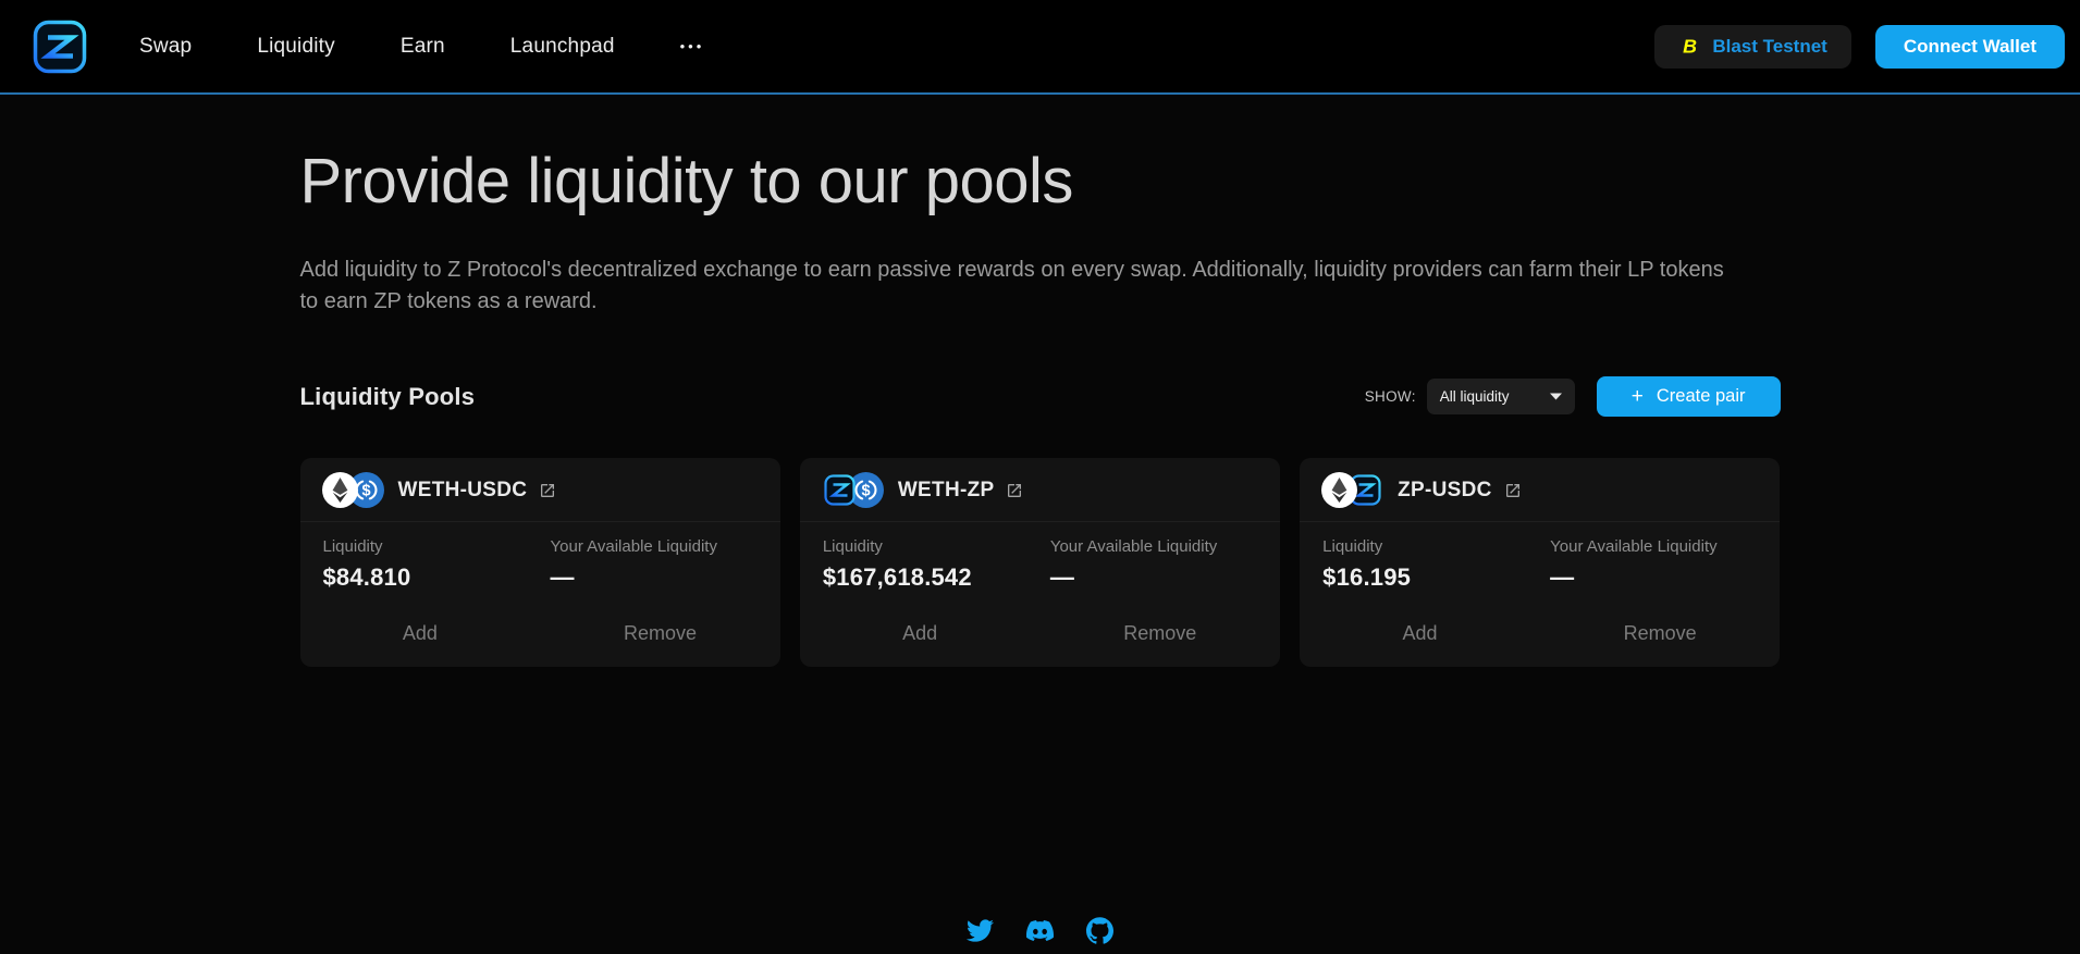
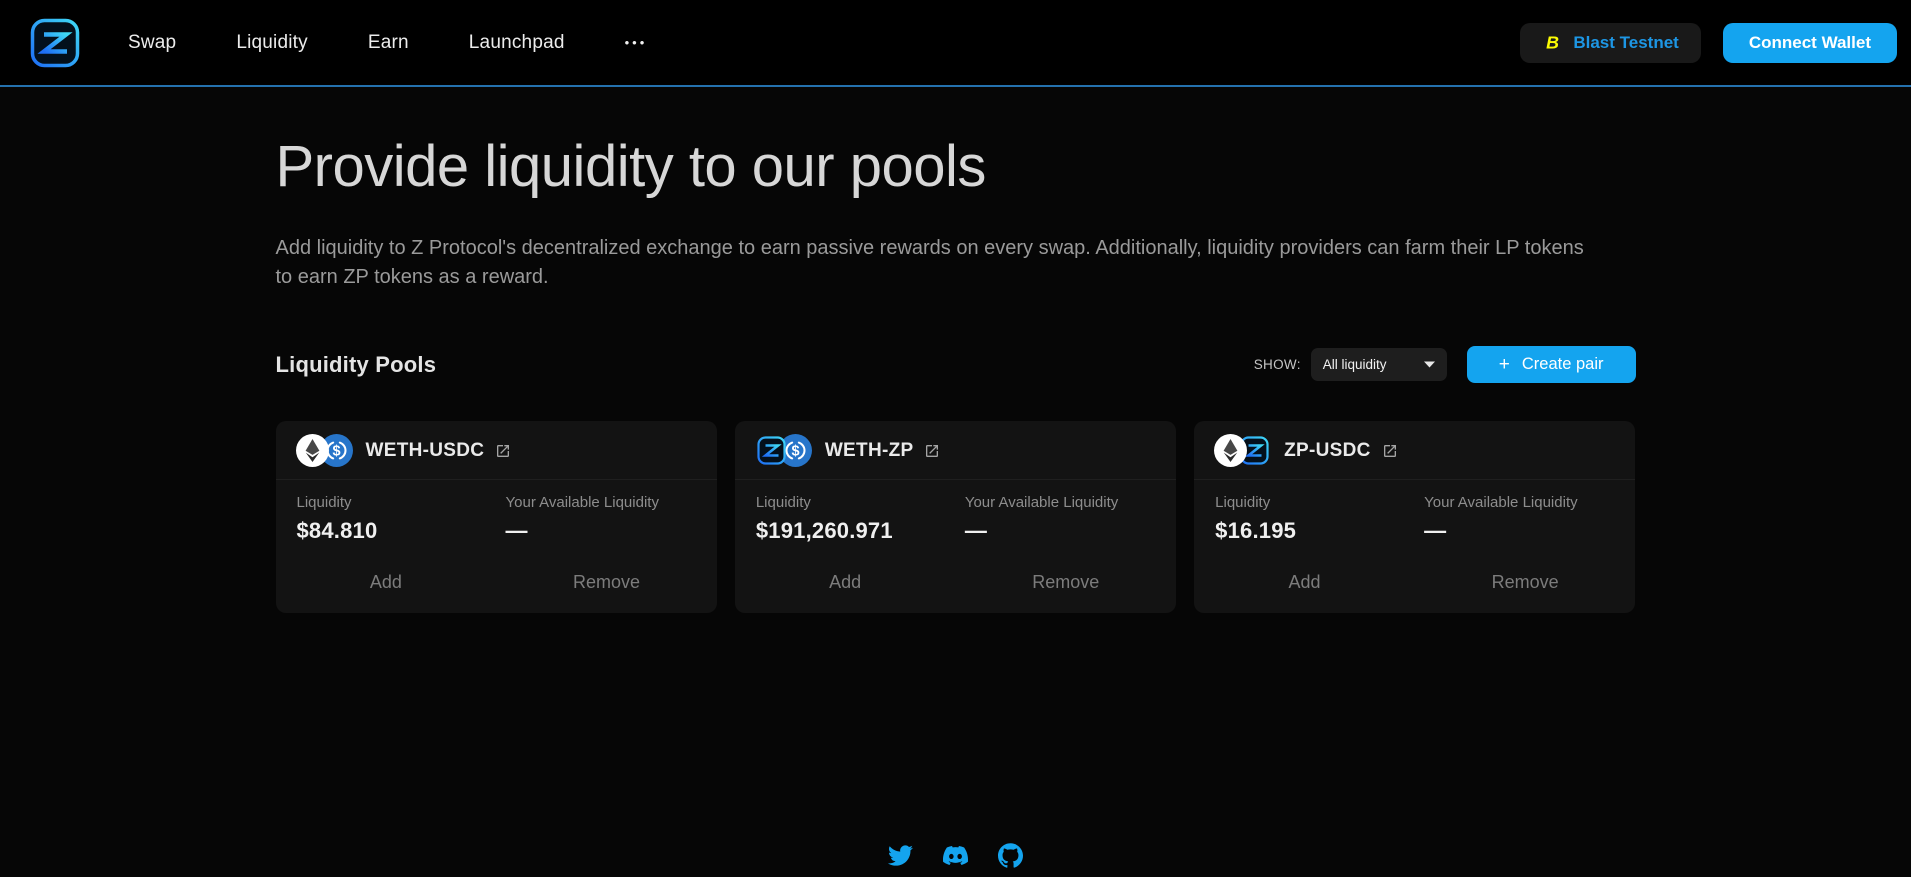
  Swap
  Liquidity
  Earn
  Launchpad
  •••
  B
  Blast Testnet
  Connect Wallet
  Provide liquidity to our pools
  Add liquidity to Z Protocol's decentralized exchange to earn passive rewards on every swap. Additionally, liquidity providers can farm their LP tokens to earn ZP tokens as a reward.
  Liquidity Pools
  SHOW:
  All liquidity
  +
  Create pair
  $
  WETH-USDC
  Liquidity
  $84.810
  Your Available Liquidity
  —
  Add
  Remove
  $
  WETH-ZP
  Liquidity
- $167,618.542
+ $191,260.971
  Your Available Liquidity
  —
  Add
  Remove
  ZP-USDC
  Liquidity
  $16.195
  Your Available Liquidity
  —
  Add
  Remove
